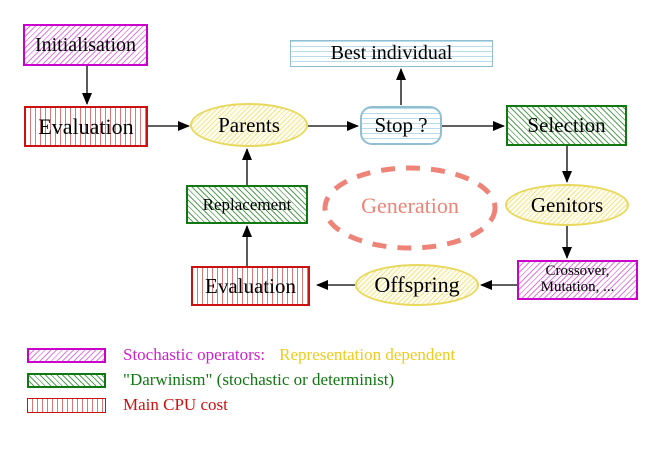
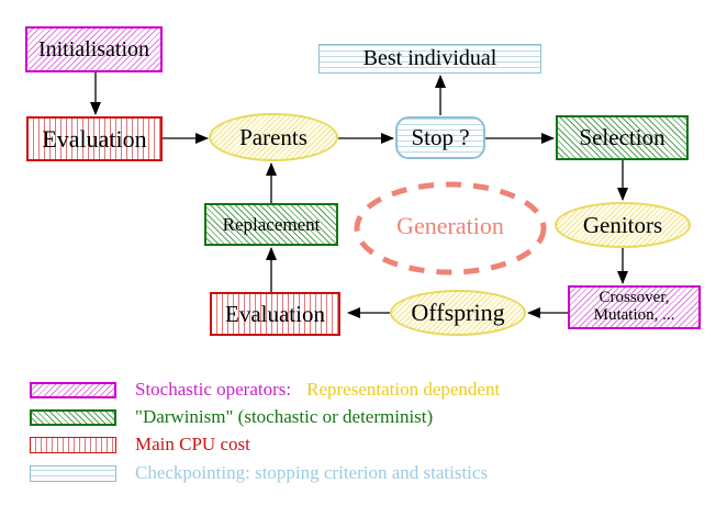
  Initialisation
  Evaluation
  Parents
  Best individual
  Stop ?
  Selection
  Genitors
  Crossover,
  Mutation, ...
  Offspring
  Evaluation
  Replacement
  Generation
  Stochastic operators:
  Representation dependent
  "Darwinism" (stochastic or determinist)
  Main CPU cost
+ Checkpointing: stopping criterion and statistics
